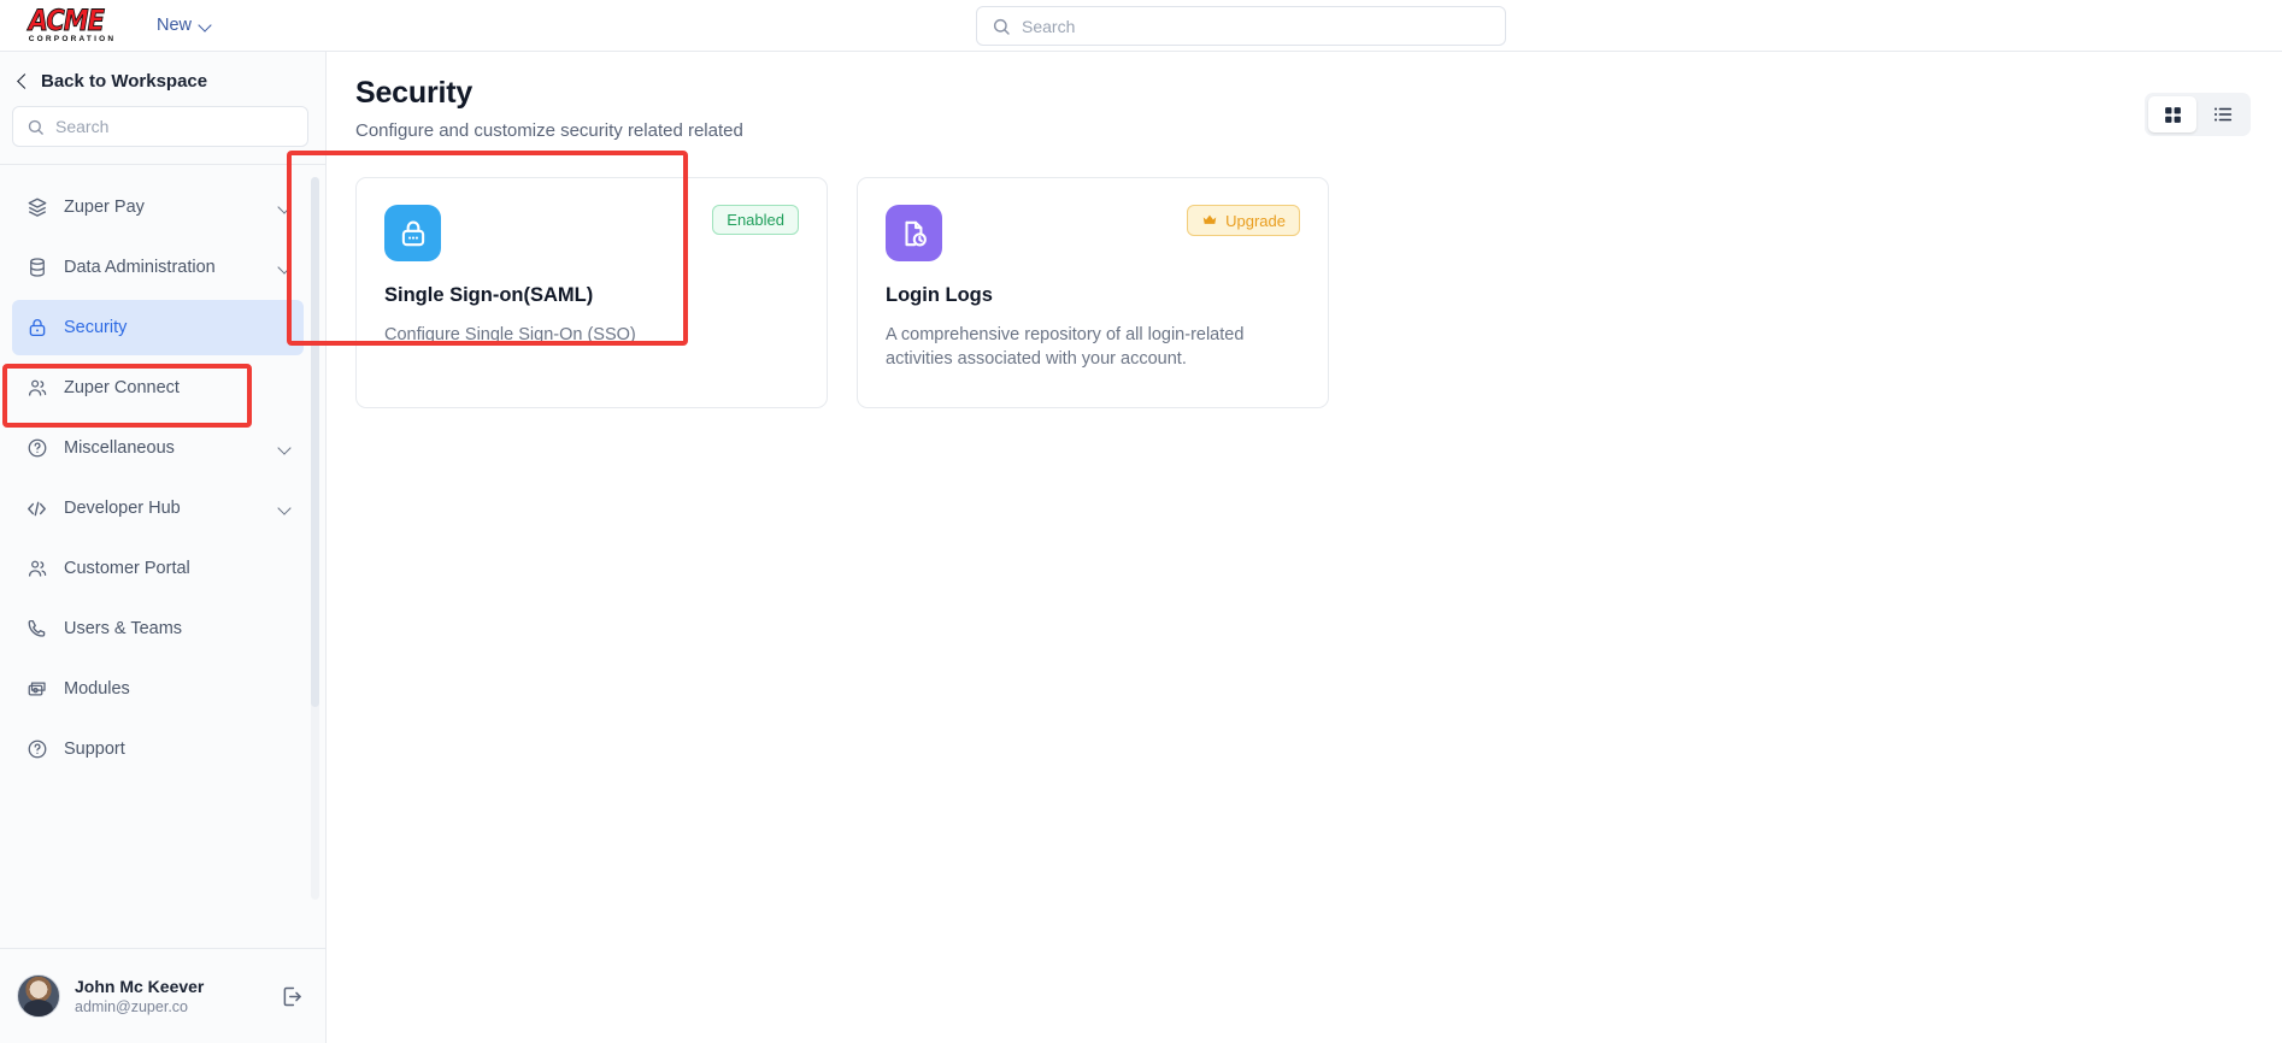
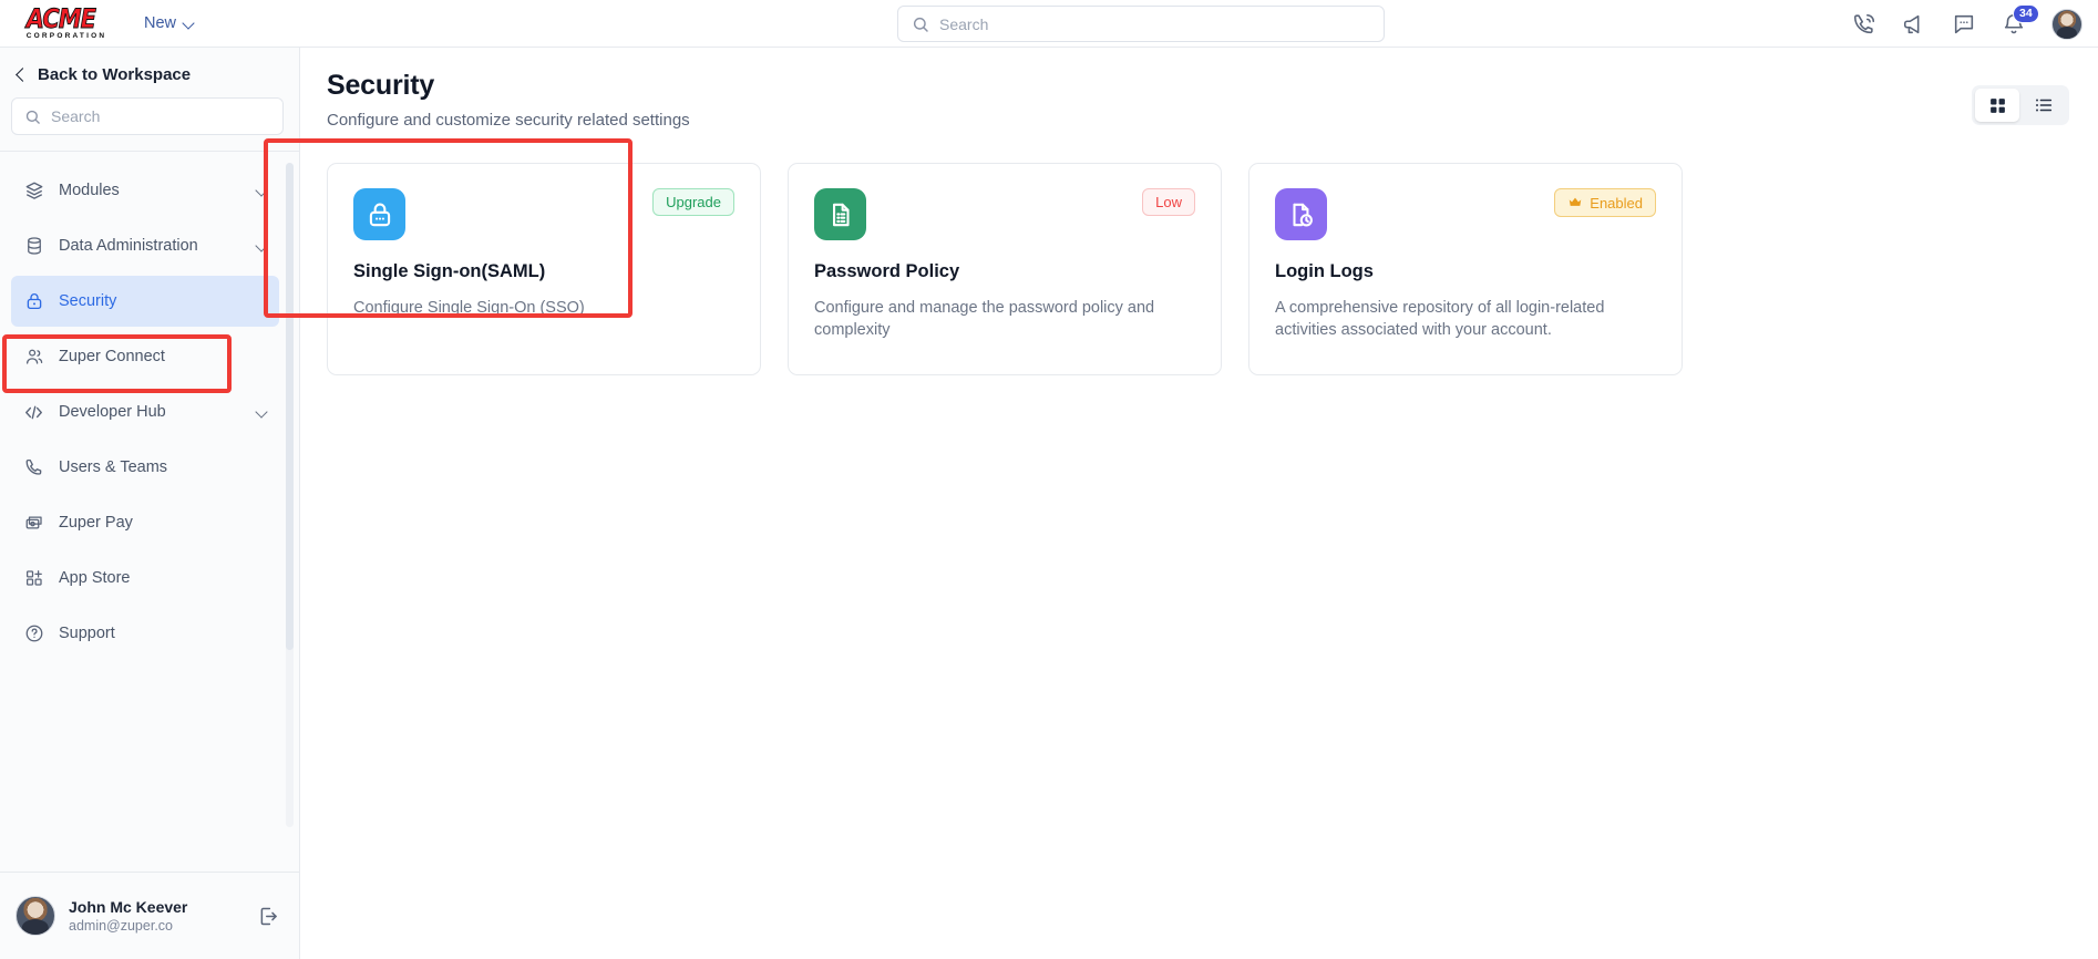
  ACME
  New
  Search
+ 34
  Back to Workspace
  Search
- Zuper Pay
+ Modules
  Data Administration
  Security
  Zuper Connect
- Miscellaneous
  Developer Hub
- Customer Portal
  Users & Teams
- Modules
+ Zuper Pay
+ App Store
  Support
  John Mc Keever
  admin@zuper.co
  Security
- Configure and customize security related related
+ Configure and customize security related settings
- Enabled
+ Upgrade
  Single Sign-on(SAML)
  Configure Single Sign-On (SSO)
+ Low
+ Password Policy
+ Configure and manage the password policy and complexity
- Upgrade
+ Enabled
  Login Logs
  A comprehensive repository of all login-related activities associated with your account.
